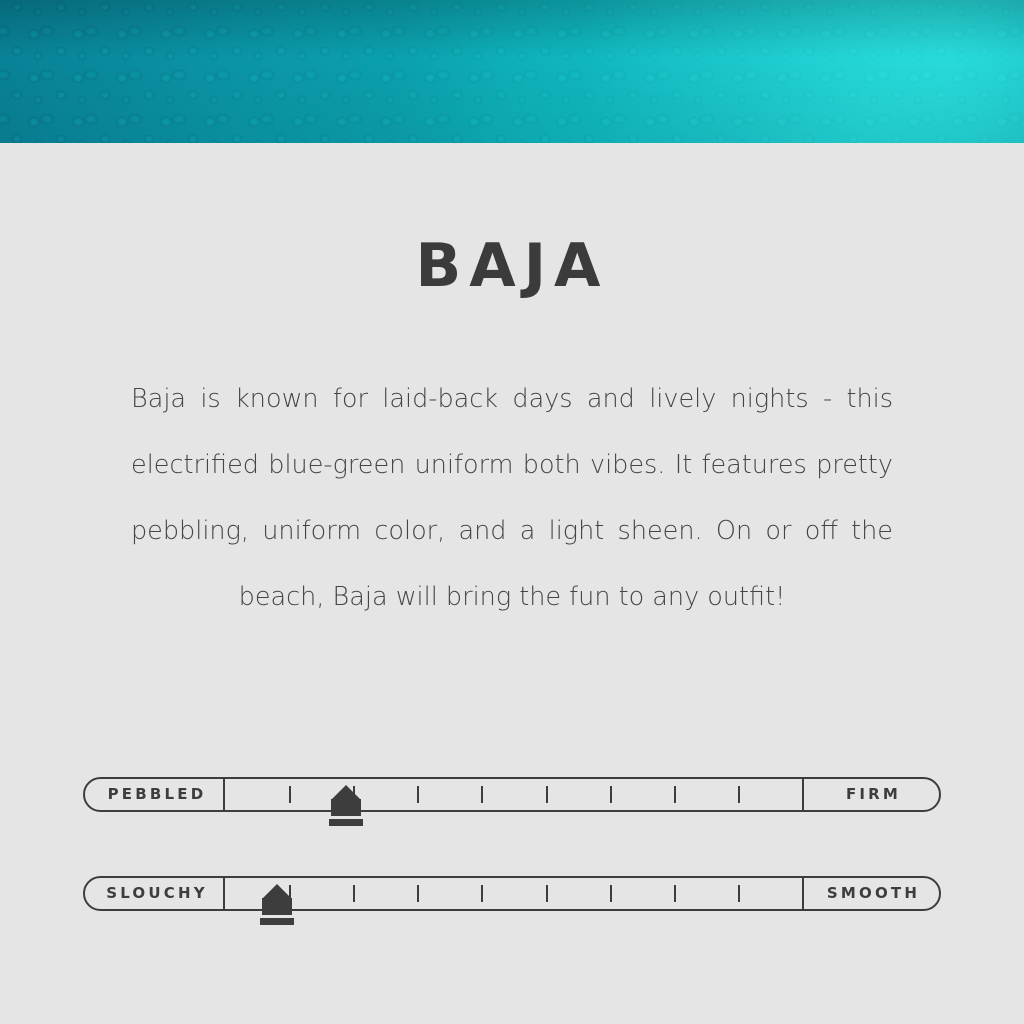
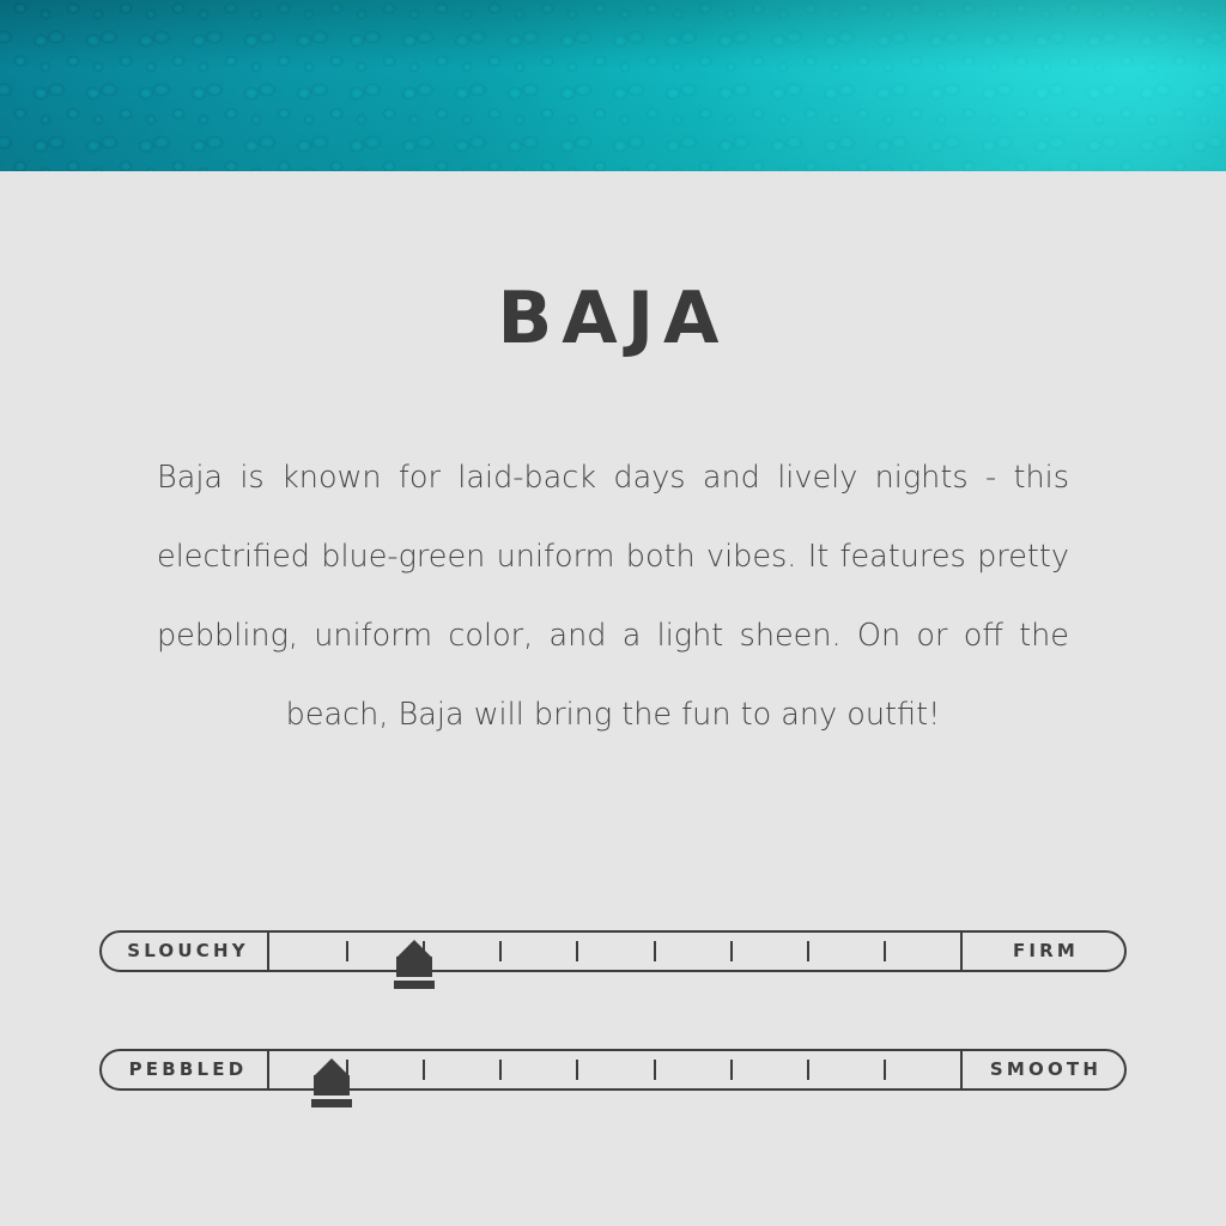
  BAJA
  Baja is known for laid-back days and lively nights - this electrified blue-green uniform both vibes. It features pretty pebbling, uniform color, and a light sheen. On or off the beach, Baja will bring the fun to any outfit!
- PEBBLED
+ SLOUCHY
  FIRM
- SLOUCHY
+ PEBBLED
  SMOOTH
